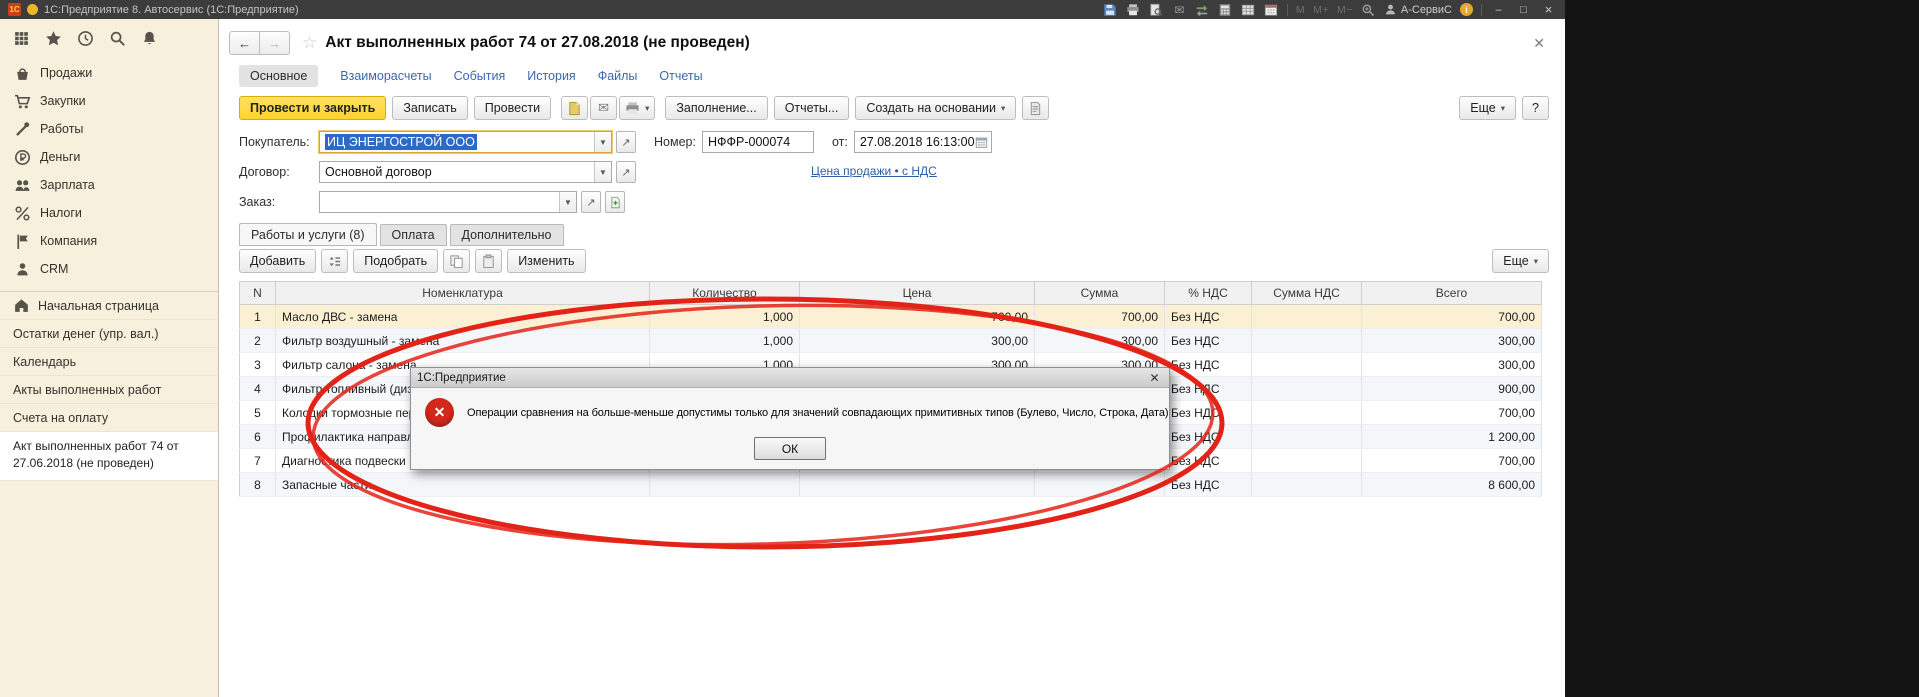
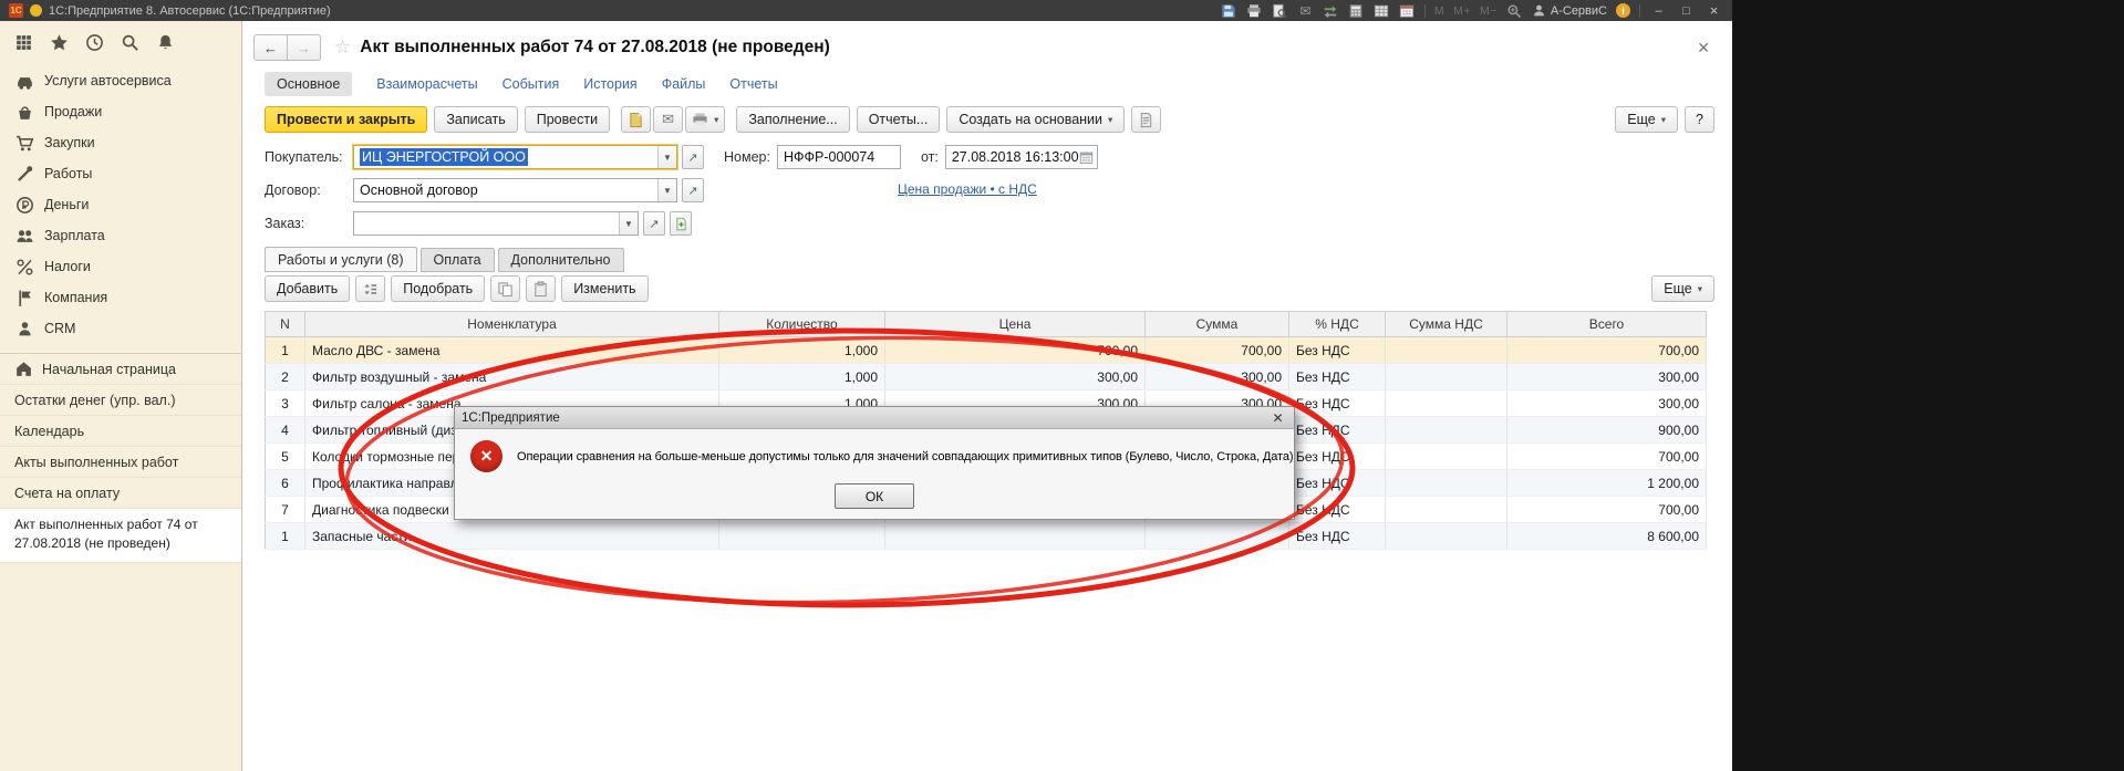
  1С
  1С:Предприятие 8. Автосервис (1С:Предприятие)
  ✉
  М
  М+
  М−
  А-СервиС
  i
  –
  □
  ×
+ Услуги автосервиса
  Продажи
  Закупки
  Работы
  Деньги
  Зарплата
  Налоги
  Компания
  CRM
  Начальная страница
  Остатки денег (упр. вал.)
  Календарь
  Акты выполненных работ
  Счета на оплату
  Акт выполненных работ 74 от
- 27.06.2018 (не проведен)
+ 27.08.2018 (не проведен)
  ←
  →
  ☆
  Акт выполненных работ 74 от 27.08.2018 (не проведен)
  ✕
  Основное
  Взаиморасчеты
  События
  История
  Файлы
  Отчеты
  Провести и закрыть
  Записать
  Провести
  ✉
  ▾
  Заполнение...
  Отчеты...
  Создать на основании
  ▾
  Еще
  ▾
  ?
  Покупатель:
  ИЦ ЭНЕРГОСТРОЙ ООО
  ▼
  ↗
  Номер:
  НФФР-000074
  от:
  27.08.2018 16:13:00
  Договор:
  Основной договор
  ▼
  ↗
  Цена продажи • с НДС
  Заказ:
  ▼
  ↗
  Работы и услуги (8)
  Оплата
  Дополнительно
  Добавить
  Подобрать
  Изменить
  Еще
  ▾
  N	Номенклатура	Количество	Цена	Сумма	% НДС	Сумма НДС	Всего
  1	Масло ДВС - замена	1,000	00	700,00	Без НДС		700,00
  2	Фильтр воздушный - зама	1,000	300,00	300,00	Без НДС		300,00
  3	Фильтр салон - замена	1,000	300,00	300,00	Без НДС		300,00
  4	Фильтропливный (ди				Без НС		900,00
  5	Колодки тормозные пе				Без НДС		700,00
  6	Проилактика направ				Без НДС		1 200,00
  7	Диагносика подвески				БезДС		700,00
- 8	Запасные част				Без НДС		8 600,00
+ 1	Запасные част				Без НДС		8 600,00
  1С:Предприятие
  ✕
  ✕
  Операции сравнения на больше-меньше допустимы только для значений совпадающих примитивных типов (Булево, Число, Строка, Дата)
  ОК
